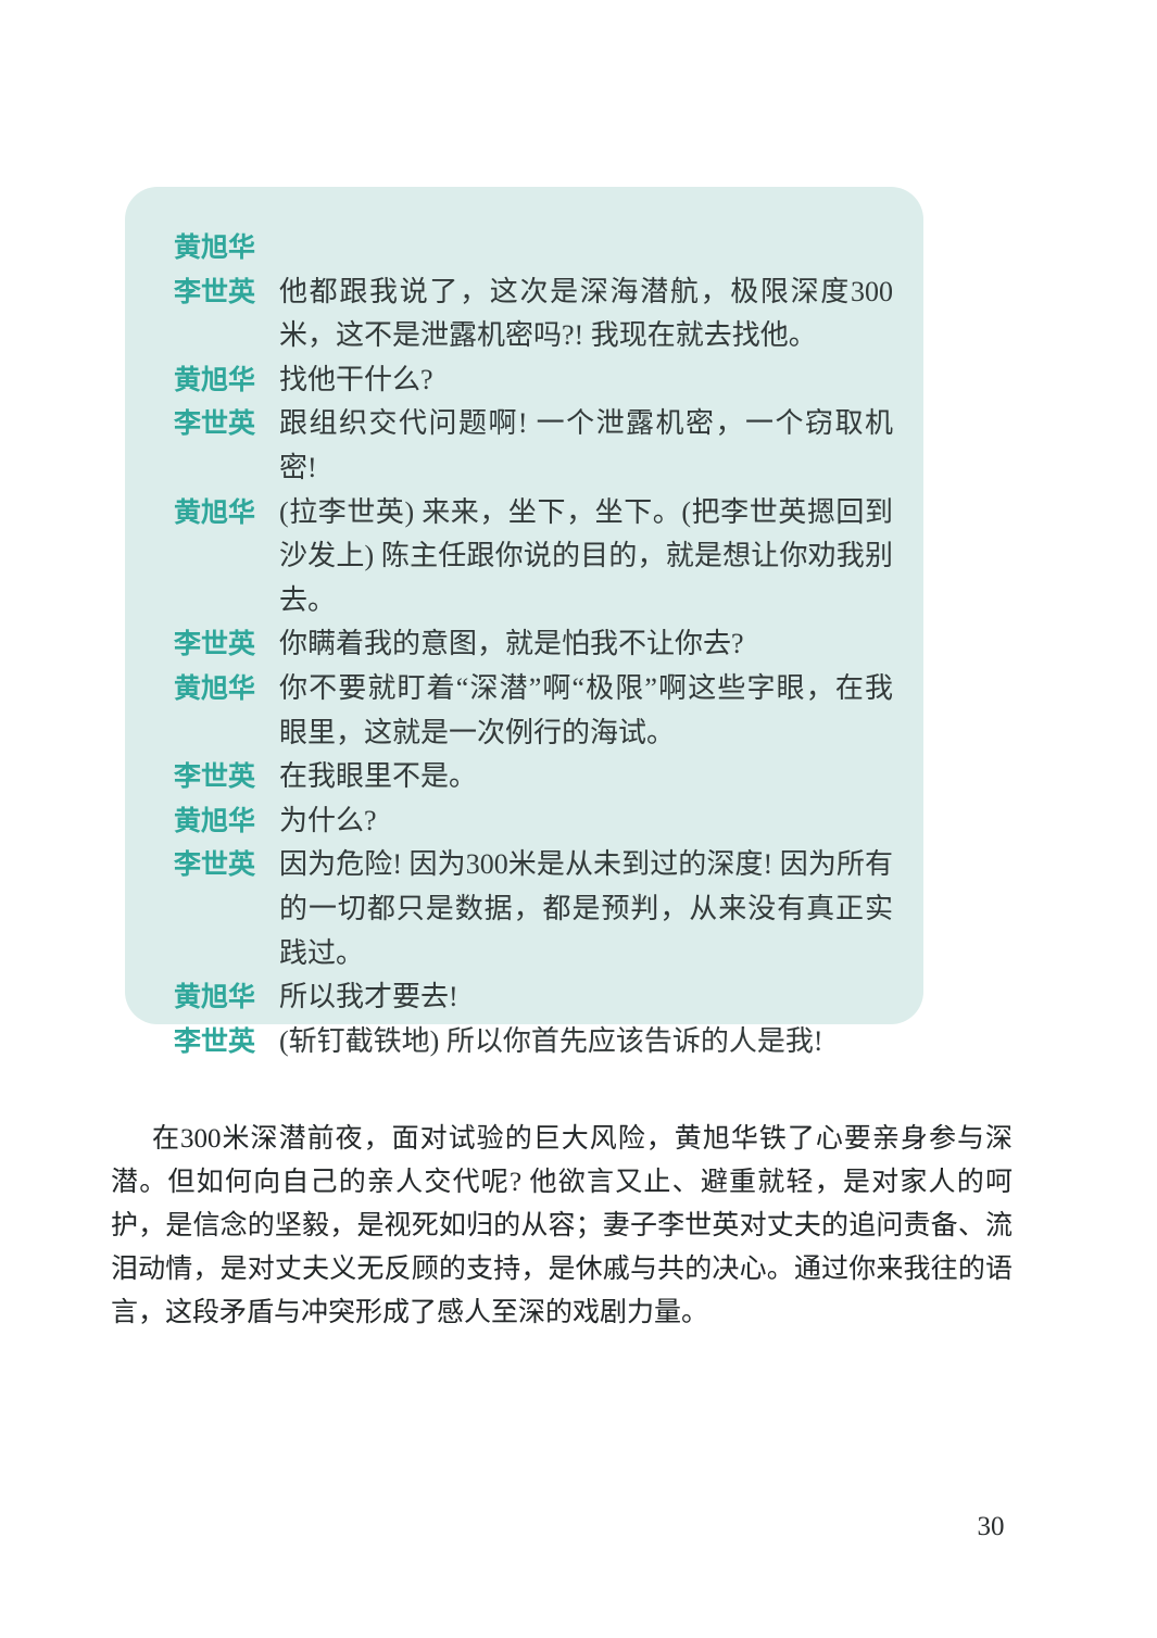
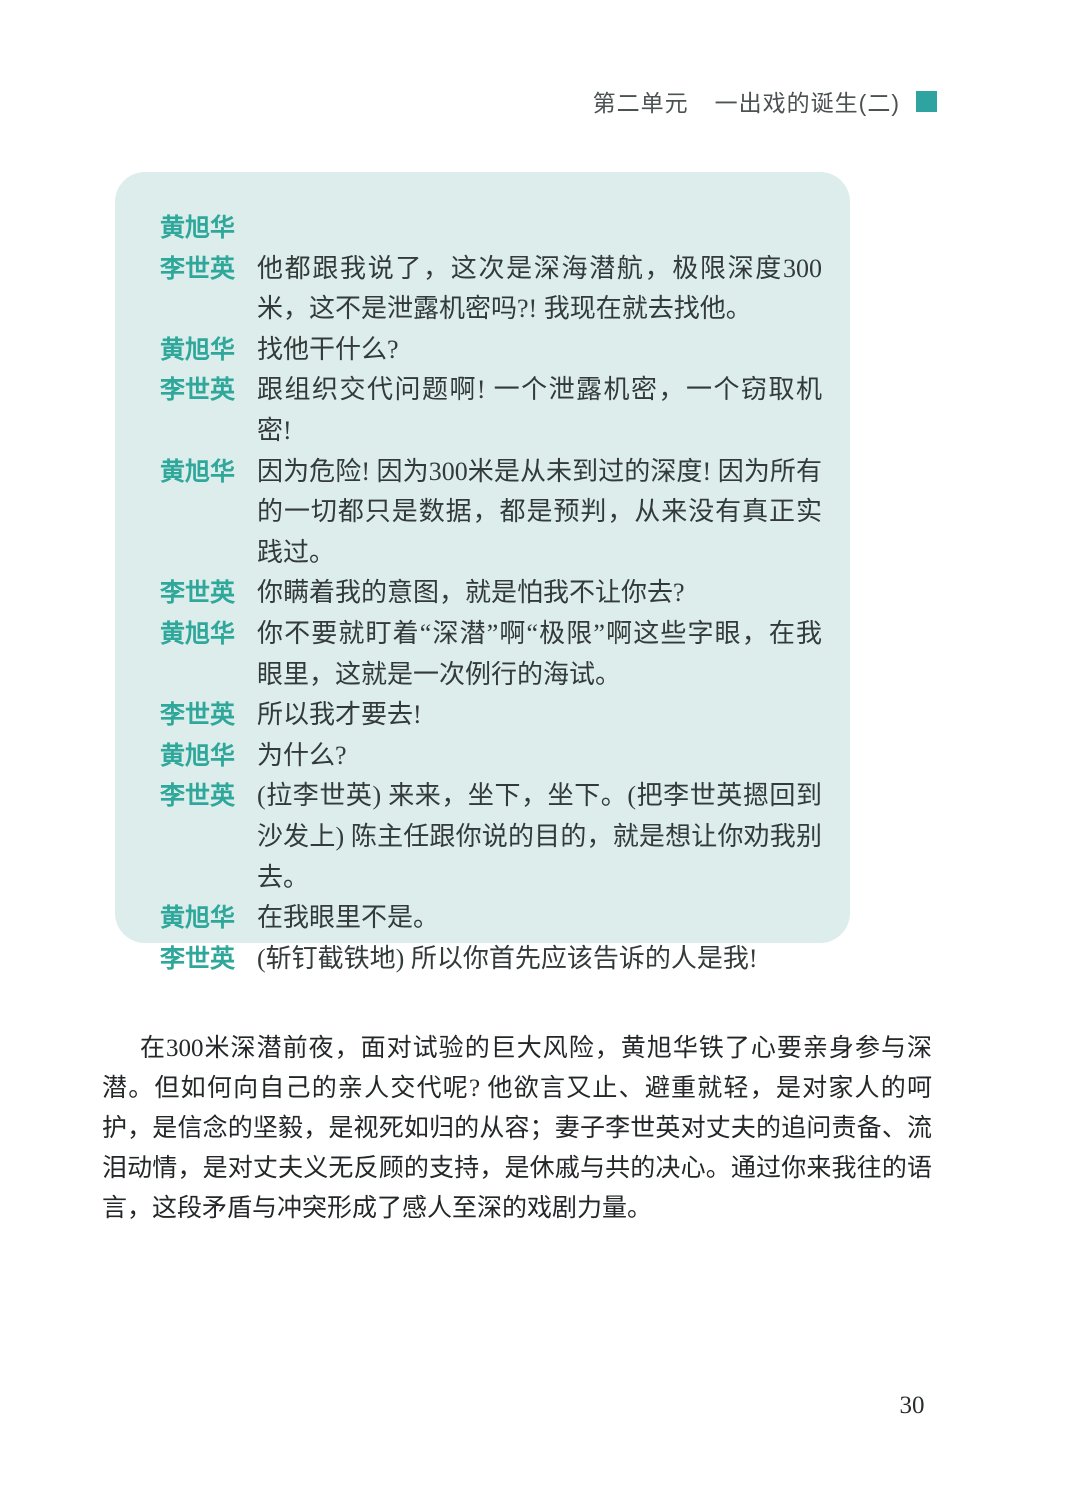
+ 第二单元
+ 一出戏的诞生(二)
  黄旭华
  李世英
  他都跟我说了，这次是深海潜航，极限深度300米，这不是泄露机密吗?! 我现在就去找他。
  黄旭华
  找他干什么?
  李世英
  跟组织交代问题啊! 一个泄露机密，一个窃取机密!
  黄旭华
- (拉李世英) 来来，坐下，坐下。(把李世英摁回到沙发上) 陈主任跟你说的目的，就是想让你劝我别去。
+ 因为危险! 因为300米是从未到过的深度! 因为所有的一切都只是数据，都是预判，从来没有真正实践过。
  李世英
  你瞒着我的意图，就是怕我不让你去?
  黄旭华
  你不要就盯着“深潜”啊“极限”啊这些字眼，在我眼里，这就是一次例行的海试。
  李世英
- 在我眼里不是。
+ 所以我才要去!
  黄旭华
  为什么?
  李世英
- 因为危险! 因为300米是从未到过的深度! 因为所有的一切都只是数据，都是预判，从来没有真正实践过。
+ (拉李世英) 来来，坐下，坐下。(把李世英摁回到沙发上) 陈主任跟你说的目的，就是想让你劝我别去。
  黄旭华
- 所以我才要去!
+ 在我眼里不是。
  李世英
  (斩钉截铁地) 所以你首先应该告诉的人是我!
  在300米深潜前夜，面对试验的巨大风险，黄旭华铁了心要亲身参与深潜。但如何向自己的亲人交代呢? 他欲言又止、避重就轻，是对家人的呵护，是信念的坚毅，是视死如归的从容；妻子李世英对丈夫的追问责备、流泪动情，是对丈夫义无反顾的支持，是休戚与共的决心。通过你来我往的语言，这段矛盾与冲突形成了感人至深的戏剧力量。
  30
